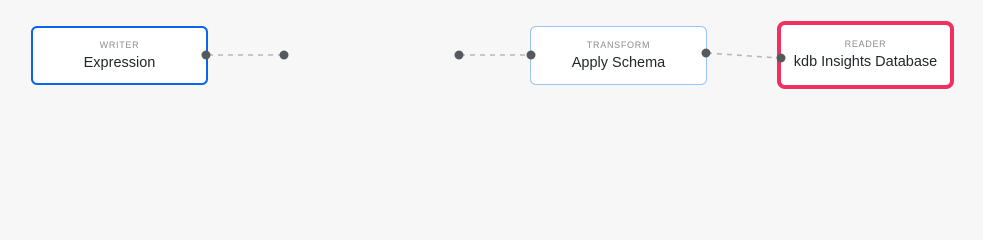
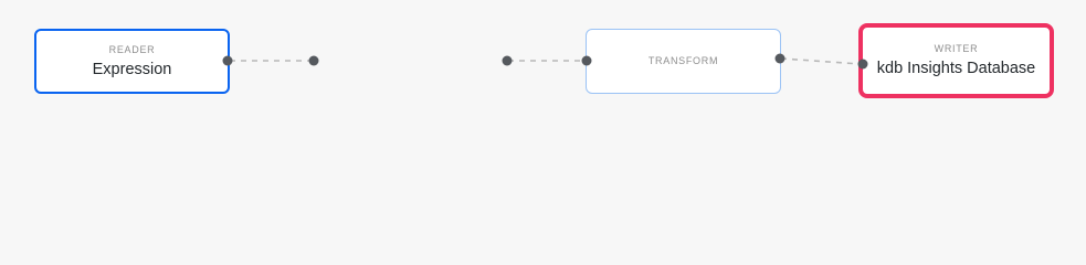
- WRITER
+ READER
  Expression
  TRANSFORM
- Apply Schema
- READER
+ WRITER
  kdb Insights Database
